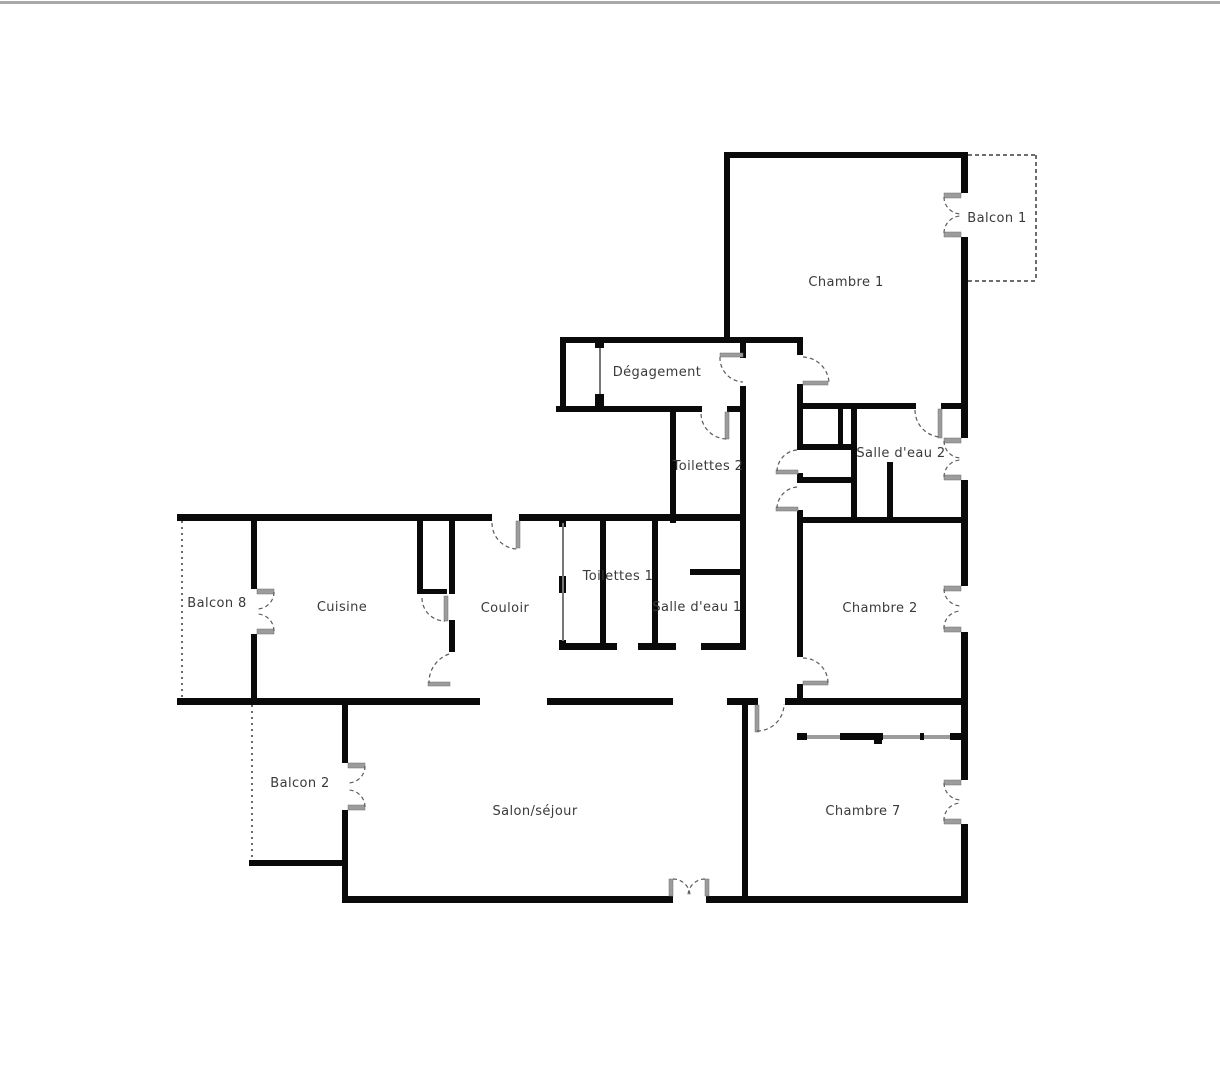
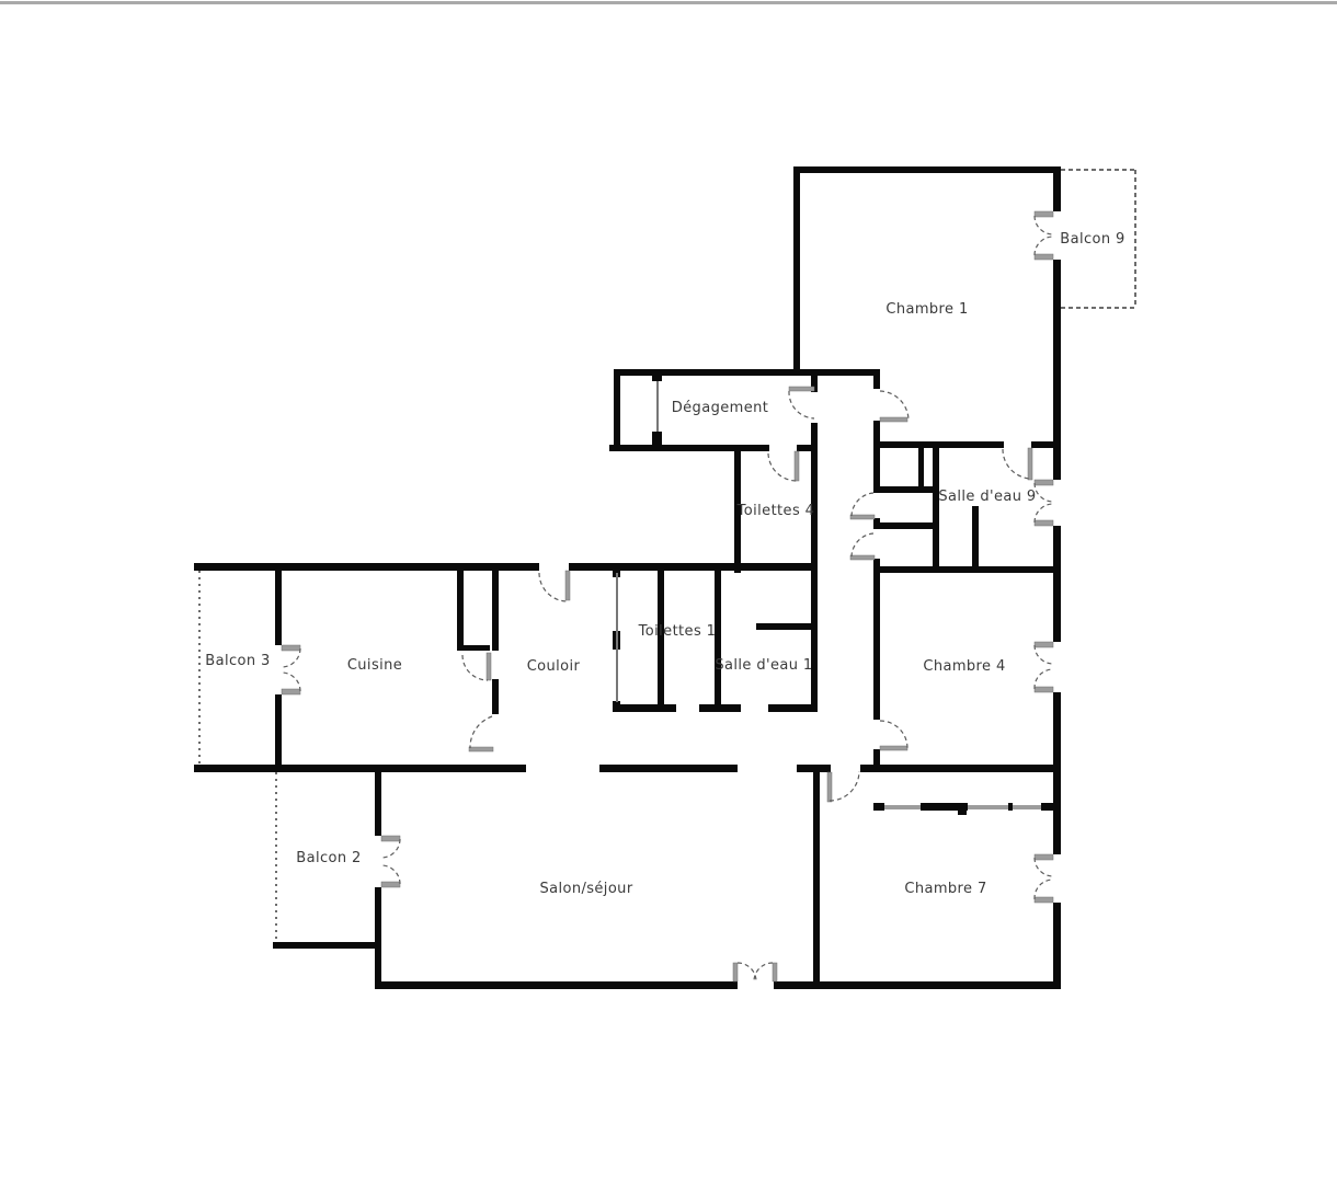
  Chambre 1
- Balcon 1
+ Balcon 9
  Dégagement
- Toilettes 2
+ Toilettes 4
- Salle d'eau 2
+ Salle d'eau 9
- Balcon 8
+ Balcon 3
  Cuisine
  Couloir
  Toilettes 1
  Salle d'eau 1
- Chambre 2
+ Chambre 4
  Balcon 2
  Salon/séjour
  Chambre 7
